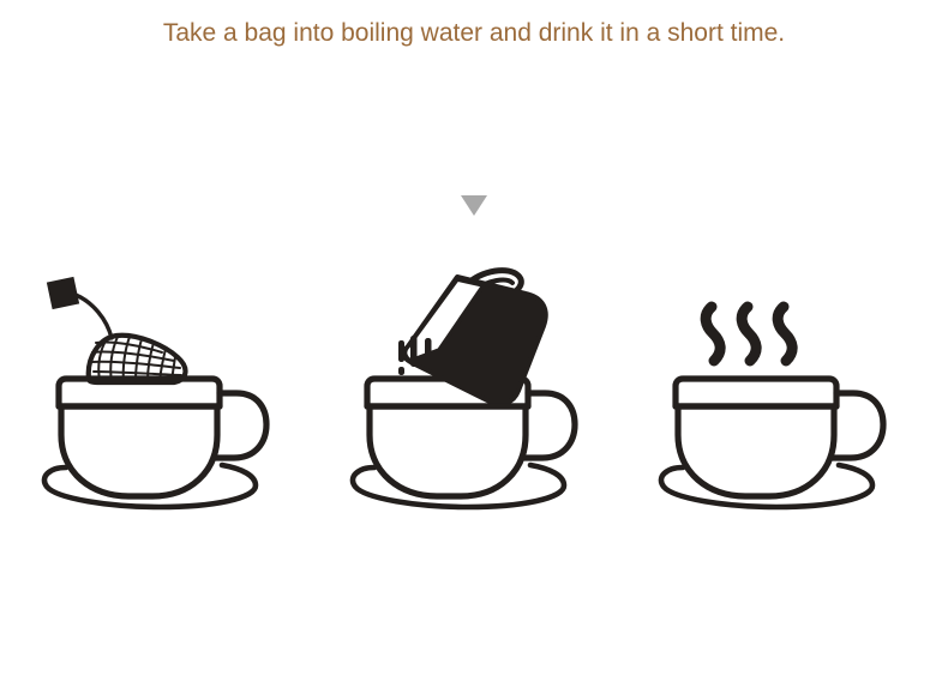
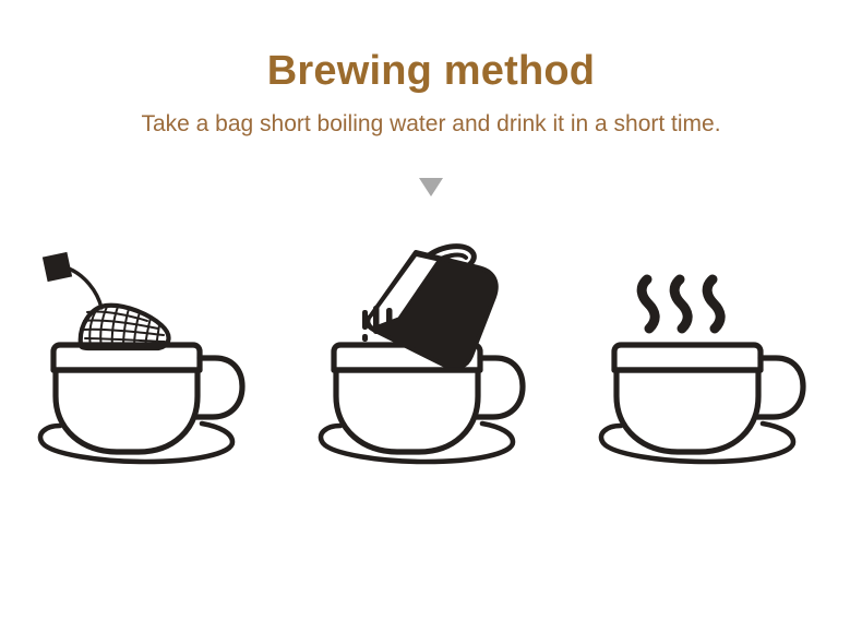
+ Brewing method
- Take a bag into boiling water and drink it in a short time.
+ Take a bag short boiling water and drink it in a short time.
